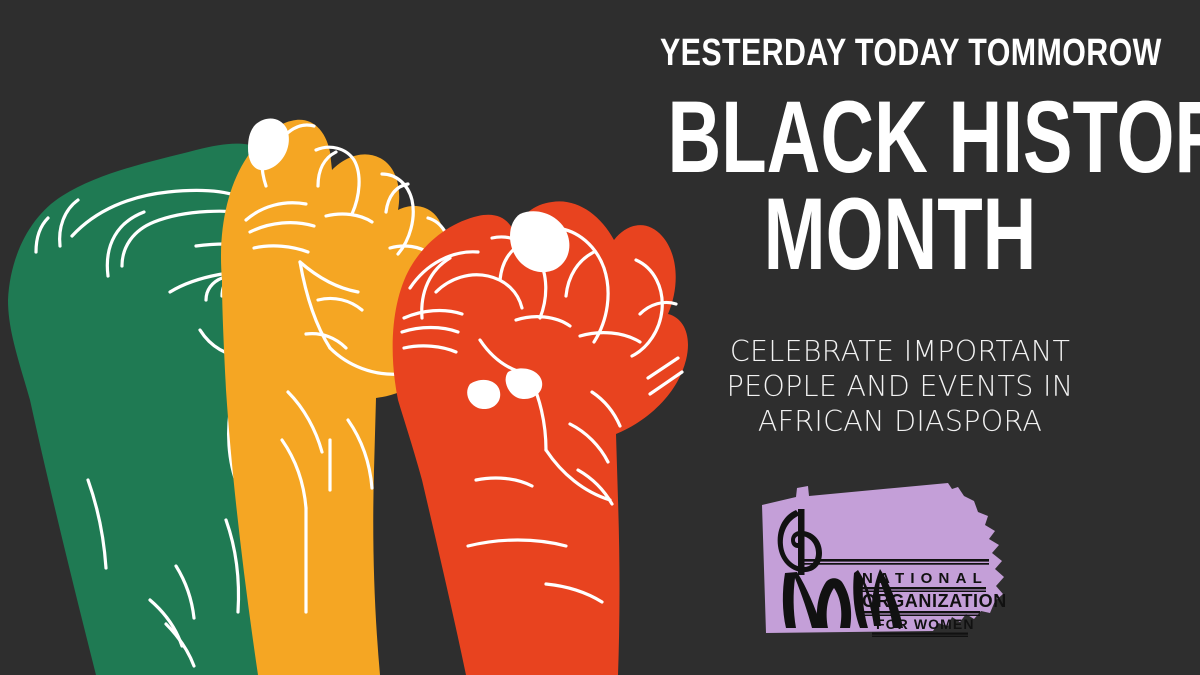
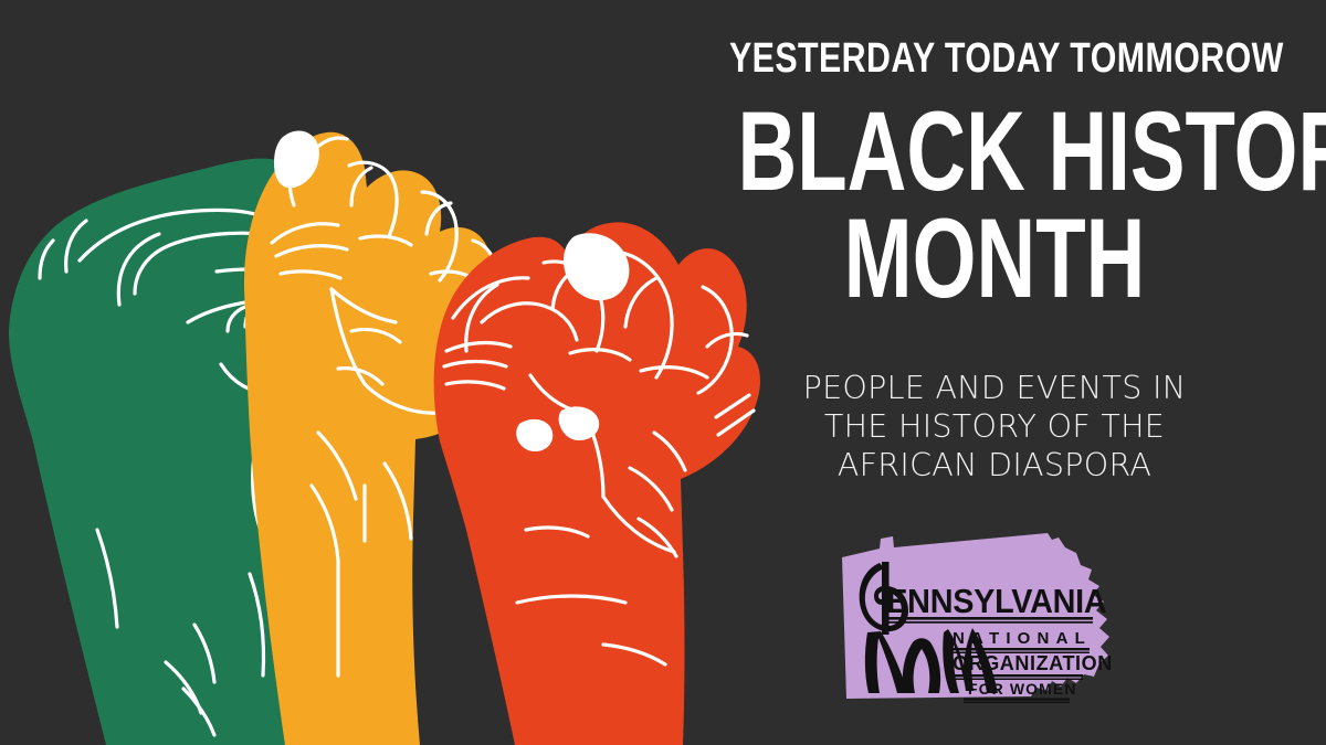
  YESTERDAY TODAY TOMMOROW
  BLACK HISTO
  MONTH
- CELEBRATE IMPORTANT
  PEOPLE AND EVENTS IN
+ THE HISTORY OF THE
  AFRICAN DIASPORA
+ ENNSYLVANIA
  NATIONAL
  ORGANIZATION
  FOR WOMEN
